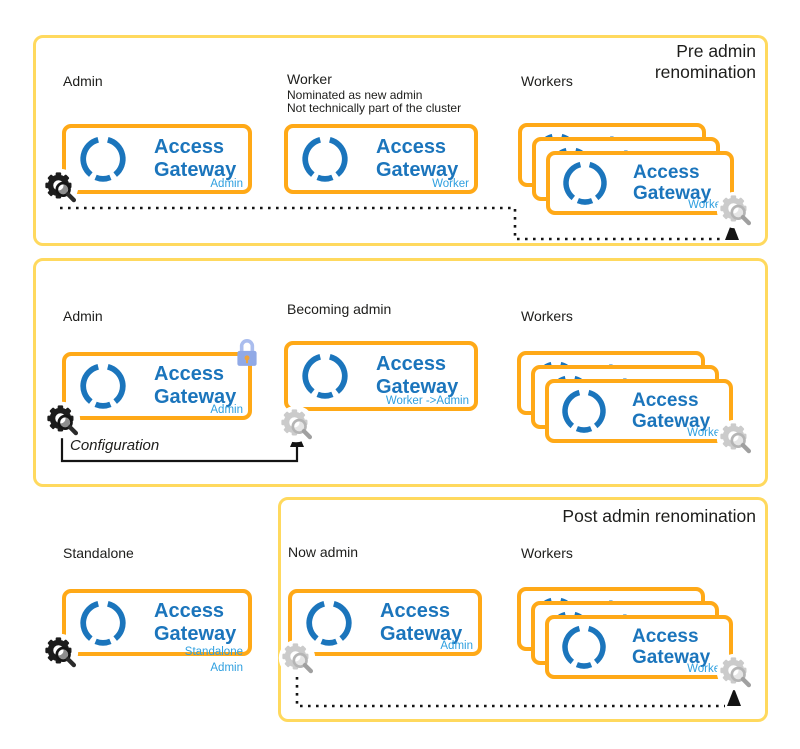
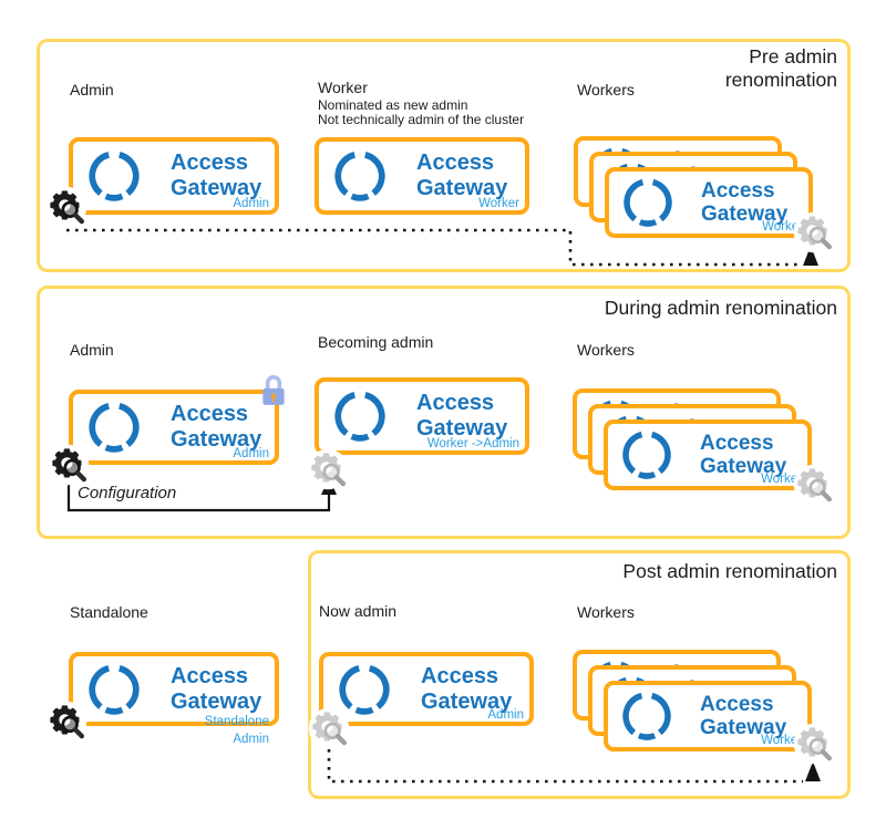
  Pre admin renomination
  Admin
  Worker
  Nominated as new admin
- Not technically part of the cluster
+ Not technically admin of the cluster
  Workers
  Access
  Gateway
  Admin
  Access
  Gateway
  Worker
  Access
  Gateway
+ During admin renomination
  Admin
  Becoming admin
  Workers
  Access
  Gateway
  Admin
  Access
  Gateway
  Worker ->Admin
  Access
  Gateway
  Worke
  Configuration
  Post admin renomination
  Standalone
  Now admin
  Workers
  Access
  Gateway
  Standalone
  Admin
  Access
  Gateway
  Admin
  Access
  Gateway
  Worke
